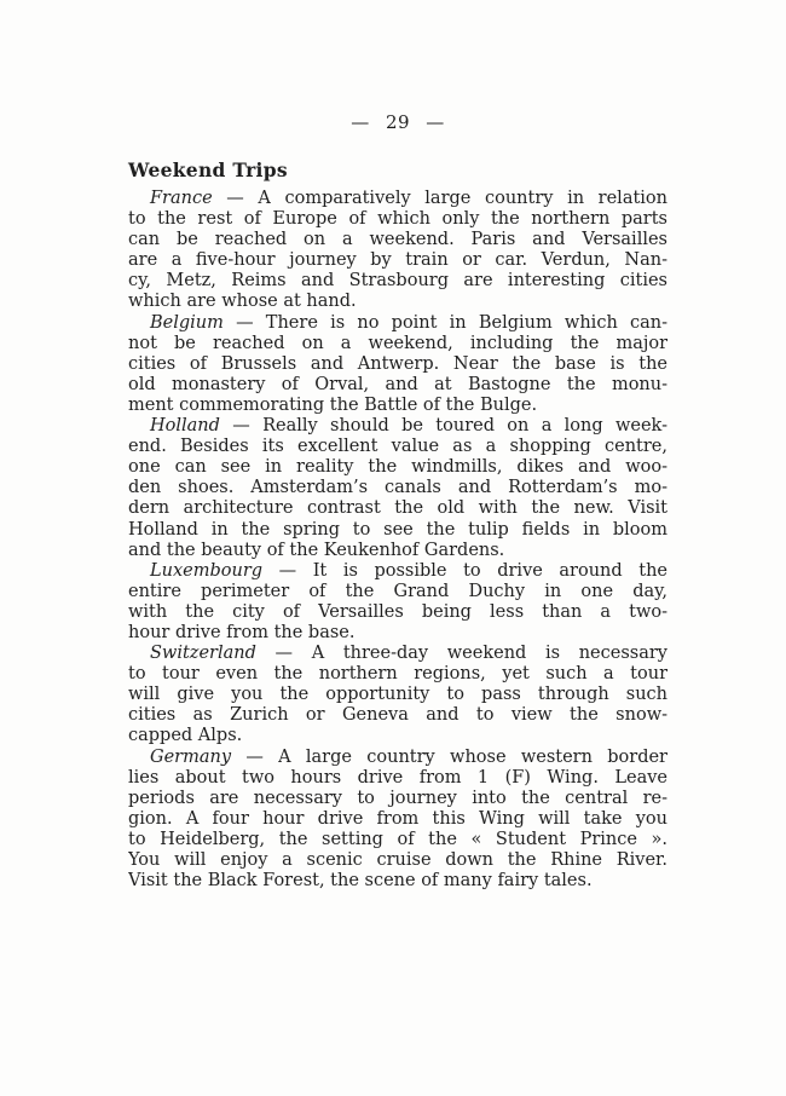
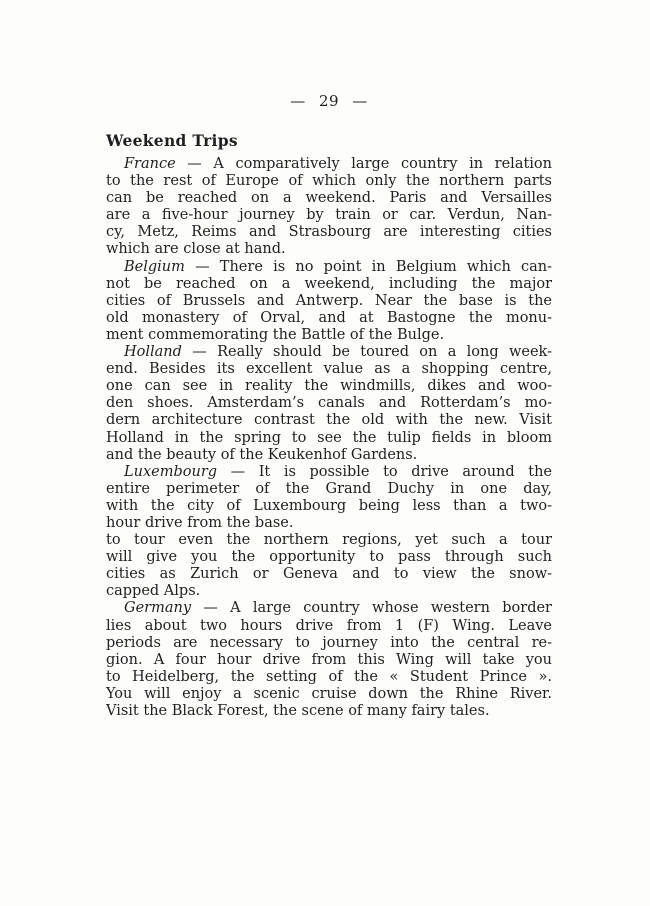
  — 29 —
  Weekend Trips
  France — A comparatively large country in relation
  to the rest of Europe of which only the northern parts
  can be reached on a weekend. Paris and Versailles
  are a five-hour journey by train or car. Verdun, Nan-
  cy, Metz, Reims and Strasbourg are interesting cities
- which are whose at hand.
+ which are close at hand.
  Belgium — There is no point in Belgium which can-
  not be reached on a weekend, including the major
  cities of Brussels and Antwerp. Near the base is the
  old monastery of Orval, and at Bastogne the monu-
  ment commemorating the Battle of the Bulge.
  Holland — Really should be toured on a long week-
  end. Besides its excellent value as a shopping centre,
  one can see in reality the windmills, dikes and woo-
  den shoes. Amsterdam’s canals and Rotterdam’s mo-
  dern architecture contrast the old with the new. Visit
  Holland in the spring to see the tulip fields in bloom
  and the beauty of the Keukenhof Gardens.
  Luxembourg — It is possible to drive around the
  entire perimeter of the Grand Duchy in one day,
- with the city of Versailles being less than a two-
+ with the city of Luxembourg being less than a two-
  hour drive from the base.
- Switzerland — A three-day weekend is necessary
  to tour even the northern regions, yet such a tour
  will give you the opportunity to pass through such
  cities as Zurich or Geneva and to view the snow-
  capped Alps.
  Germany — A large country whose western border
  lies about two hours drive from 1 (F) Wing. Leave
  periods are necessary to journey into the central re-
  gion. A four hour drive from this Wing will take you
  to Heidelberg, the setting of the « Student Prince ».
  You will enjoy a scenic cruise down the Rhine River.
  Visit the Black Forest, the scene of many fairy tales.
